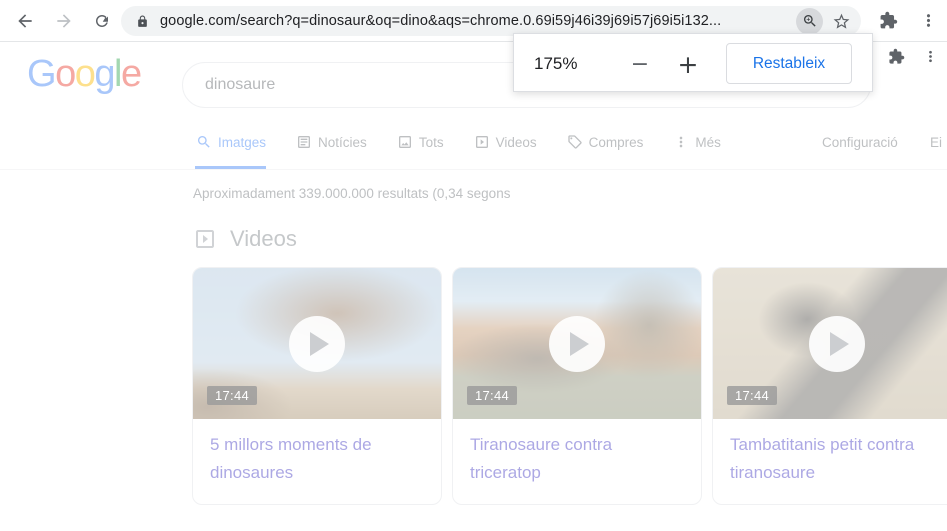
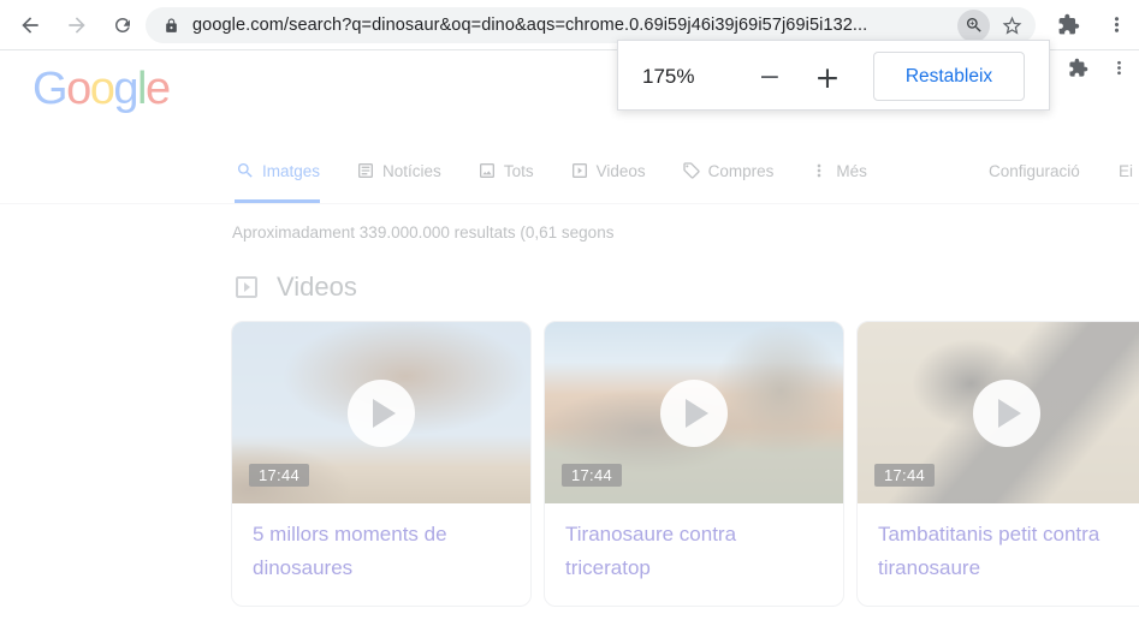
  google.com/search?q=dinosaur&oq=dino&aqs=chrome.0.69i59j46i39j69i57j69i5i132...
  175%
  −
  +
  Restableix
  Google
- dinosaure
  Imatges
  Notícies
  Tots
  Videos
  Compres
  Més
  Configuració
  Ei
- Aproximadament 339.000.000 resultats (0,34 segons
+ Aproximadament 339.000.000 resultats (0,61 segons
  Videos
  17:44
  5 millors moments de dinosaures
  17:44
  Tiranosaure contra triceratop
  17:44
  Tambatitanis petit contra tiranosaure
